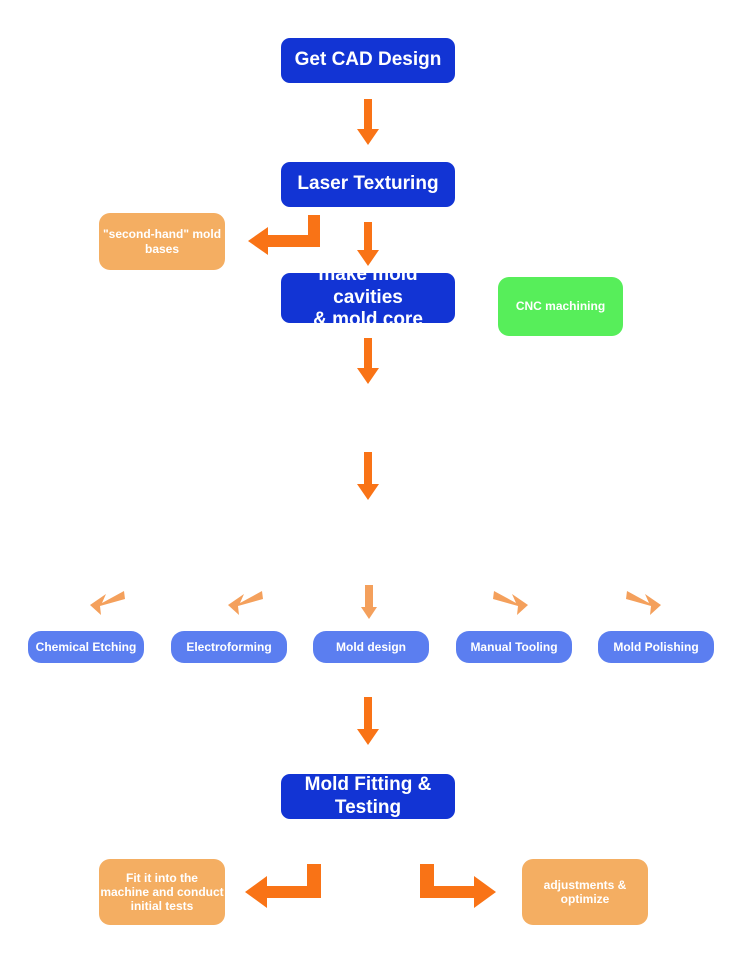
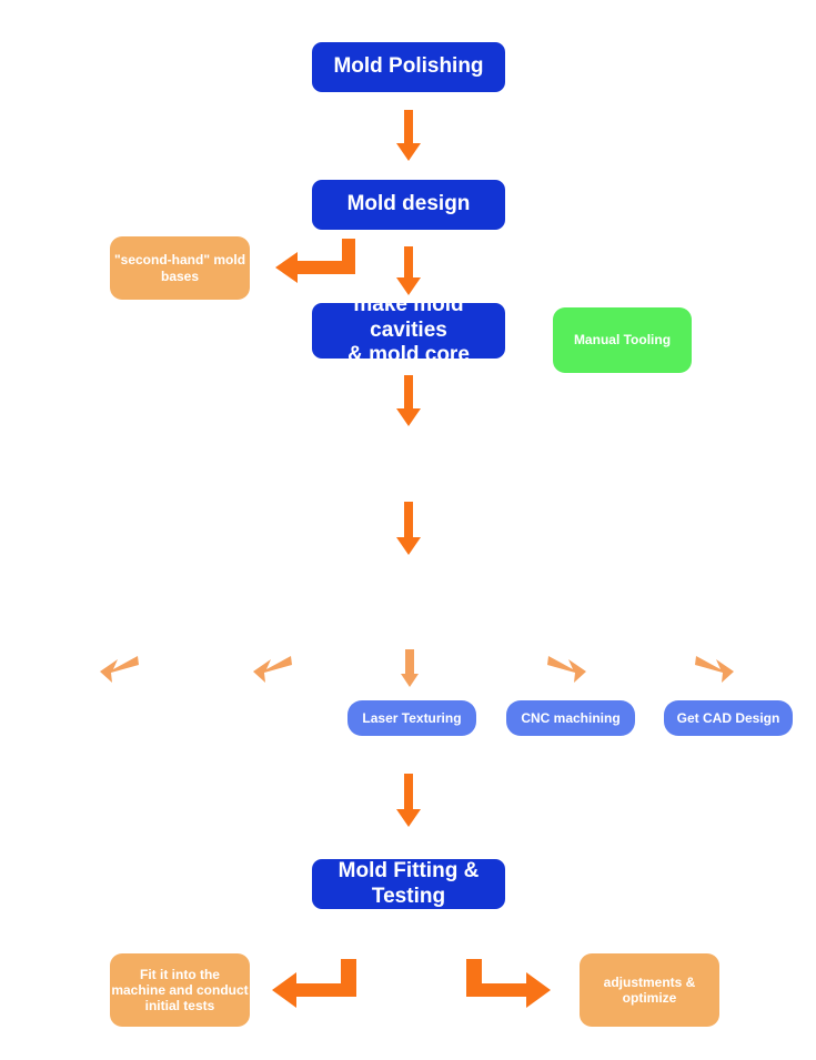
- Get CAD Design
+ Mold Polishing
- Laser Texturing
+ Mold design
  "second-hand" mold
  bases
  make mold cavities
  & mold core
- CNC machining
+ Manual Tooling
- Chemical Etching
- Electroforming
- Mold design
+ Laser Texturing
- Manual Tooling
+ CNC machining
- Mold Polishing
+ Get CAD Design
  Mold Fitting & Testing
  Fit it into the
  machine and conduct
  initial tests
  adjustments &
  optimize
